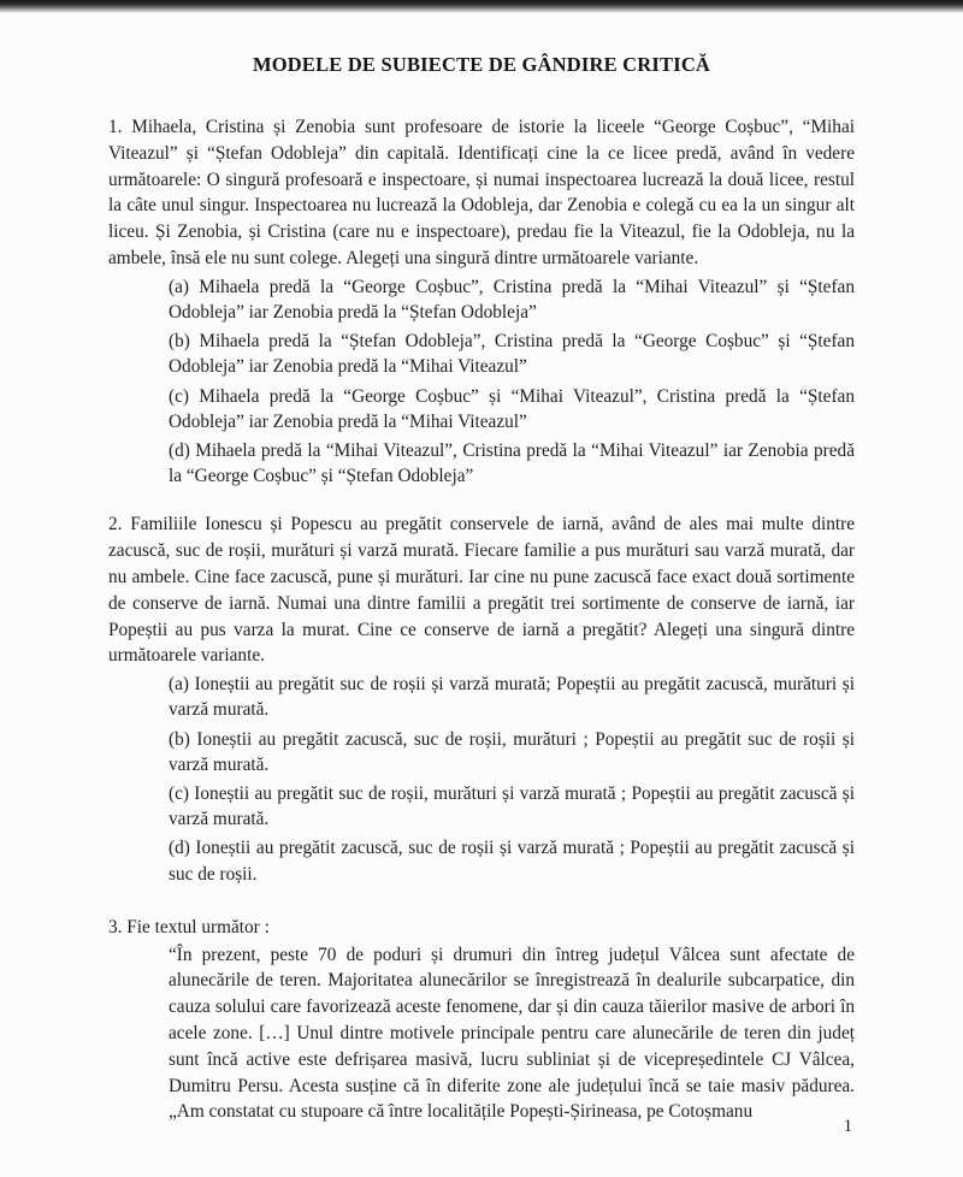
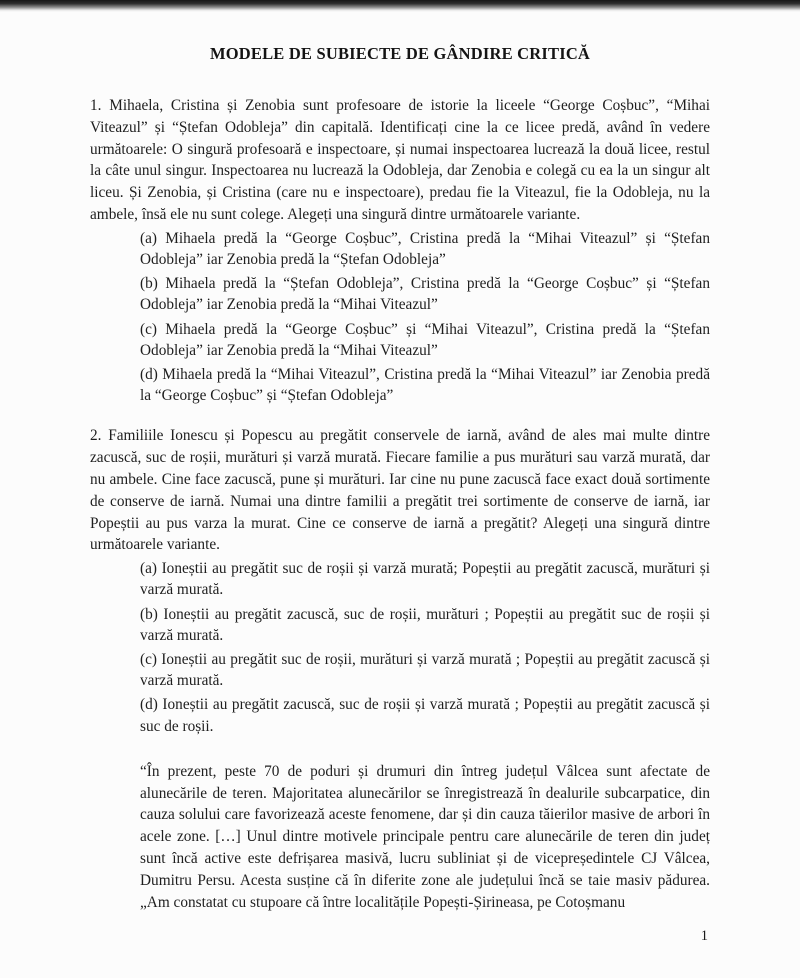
  MODELE DE SUBIECTE DE GÂNDIRE CRITICĂ
  1. Mihaela, Cristina și Zenobia sunt profesoare de istorie la liceele “George Coșbuc”, “Mihai Viteazul” și “Ștefan Odobleja” din capitală. Identificați cine la ce licee predă, având în vedere următoarele: O singură profesoară e inspectoare, și numai inspectoarea lucrează la două licee, restul la câte unul singur. Inspectoarea nu lucrează la Odobleja, dar Zenobia e colegă cu ea la un singur alt liceu. Și Zenobia, și Cristina (care nu e inspectoare), predau fie la Viteazul, fie la Odobleja, nu la ambele, însă ele nu sunt colege. Alegeți una singură dintre următoarele variante.
  (a) Mihaela predă la “George Coșbuc”, Cristina predă la “Mihai Viteazul” și “Ștefan Odobleja” iar Zenobia predă la “Ștefan Odobleja”
  (b) Mihaela predă la “Ștefan Odobleja”, Cristina predă la “George Coșbuc” și “Ștefan Odobleja” iar Zenobia predă la “Mihai Viteazul”
  (c) Mihaela predă la “George Coșbuc” și “Mihai Viteazul”, Cristina predă la “Ștefan Odobleja” iar Zenobia predă la “Mihai Viteazul”
  (d) Mihaela predă la “Mihai Viteazul”, Cristina predă la “Mihai Viteazul” iar Zenobia predă la “George Coșbuc” și “Ștefan Odobleja”
  2. Familiile Ionescu și Popescu au pregătit conservele de iarnă, având de ales mai multe dintre zacuscă, suc de roșii, murături și varză murată. Fiecare familie a pus murături sau varză murată, dar nu ambele. Cine face zacuscă, pune și murături. Iar cine nu pune zacuscă face exact două sortimente de conserve de iarnă. Numai una dintre familii a pregătit trei sortimente de conserve de iarnă, iar Popeștii au pus varza la murat. Cine ce conserve de iarnă a pregătit? Alegeți una singură dintre următoarele variante.
  (a) Ioneștii au pregătit suc de roșii și varză murată; Popeștii au pregătit zacuscă, murături și varză murată.
  (b) Ioneștii au pregătit zacuscă, suc de roșii, murături ; Popeștii au pregătit suc de roșii și varză murată.
  (c) Ioneștii au pregătit suc de roșii, murături și varză murată ; Popeștii au pregătit zacuscă și varză murată.
  (d) Ioneștii au pregătit zacuscă, suc de roșii și varză murată ; Popeștii au pregătit zacuscă și suc de roșii.
- 3. Fie textul următor :
  “În prezent, peste 70 de poduri și drumuri din întreg județul Vâlcea sunt afectate de alunecările de teren. Majoritatea alunecărilor se înregistrează în dealurile subcarpatice, din cauza solului care favorizează aceste fenomene, dar și din cauza tăierilor masive de arbori în acele zone. […] Unul dintre motivele principale pentru care alunecările de teren din județ sunt încă active este defrișarea masivă, lucru subliniat și de vicepreședintele CJ Vâlcea, Dumitru Persu. Acesta susține că în diferite zone ale județului încă se taie masiv pădurea. „Am constatat cu stupoare că între localitățile Popești-Șirineasa, pe Cotoșmanu
  1
